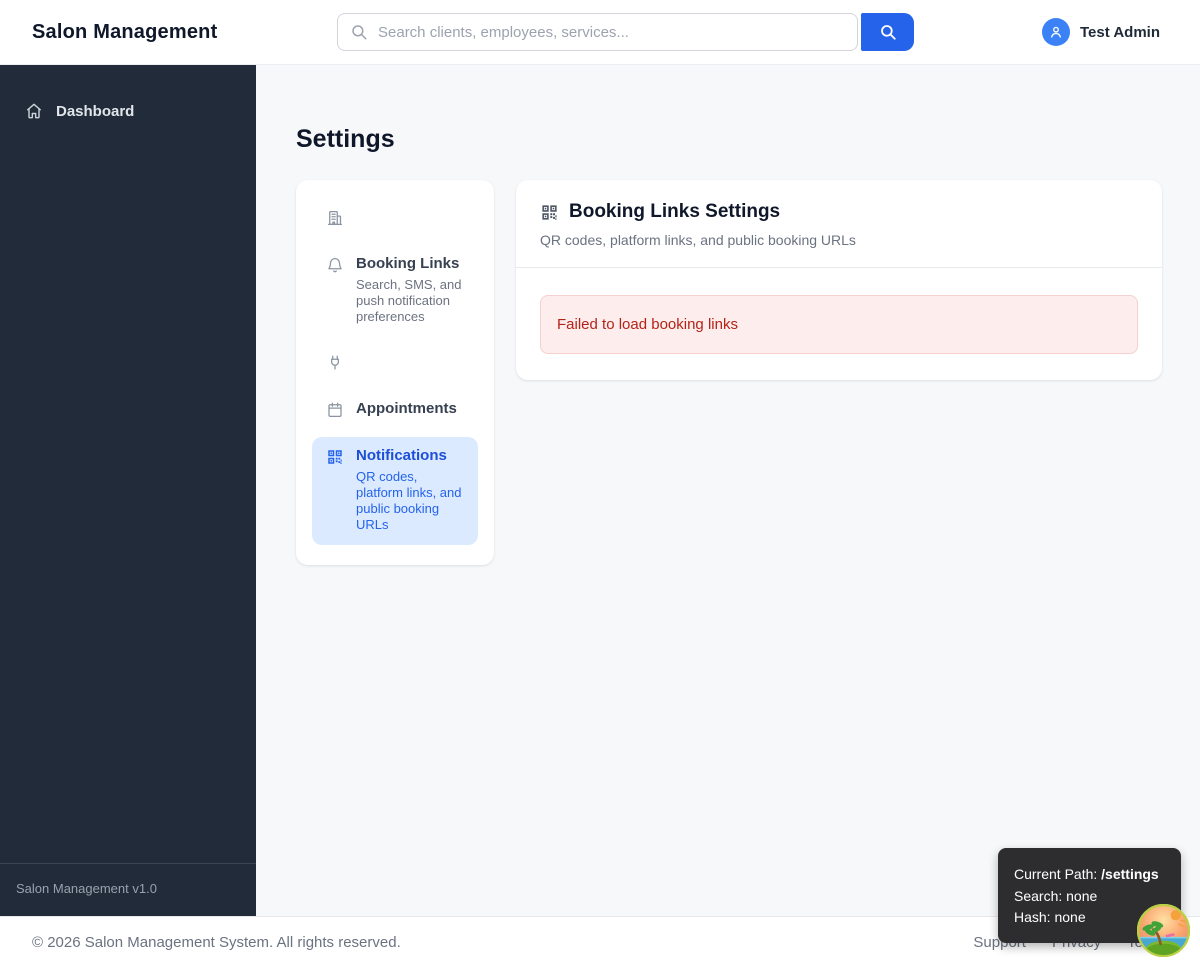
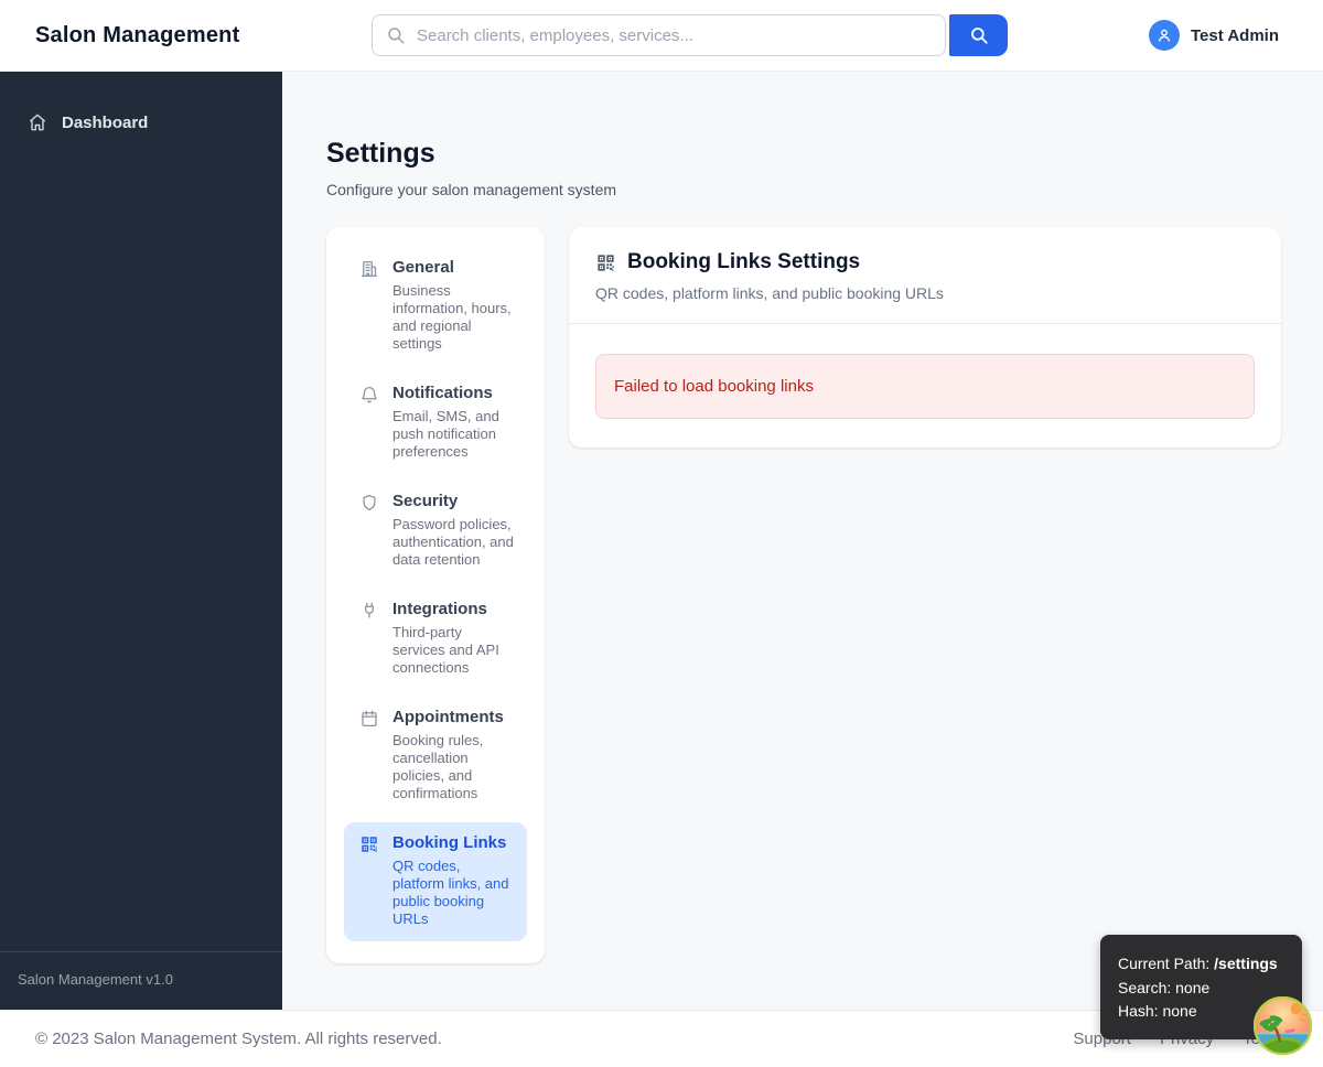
  Salon Management
  Search clients, employees, services...
  Test Admin
  Dashboard
  Salon Management v1.0
  Settings
+ Configure your salon management system
+ General
+ Business information, hours, and regional settings
- Booking Links
+ Notifications
- Search, SMS, and push notification preferences
+ Email, SMS, and push notification preferences
+ Security
+ Password policies, authentication, and data retention
+ Integrations
+ Third-party services and API connections
  Appointments
+ Booking rules, cancellation policies, and confirmations
- Notifications
+ Booking Links
  QR codes, platform links, and public booking URLs
  Booking Links Settings
  QR codes, platform links, and public booking URLs
  Failed to load booking links
- © 2026 Salon Management System. All rights reserved.
+ © 2023 Salon Management System. All rights reserved.
  Current Path: /settings
  Search: none
  Hash: none
